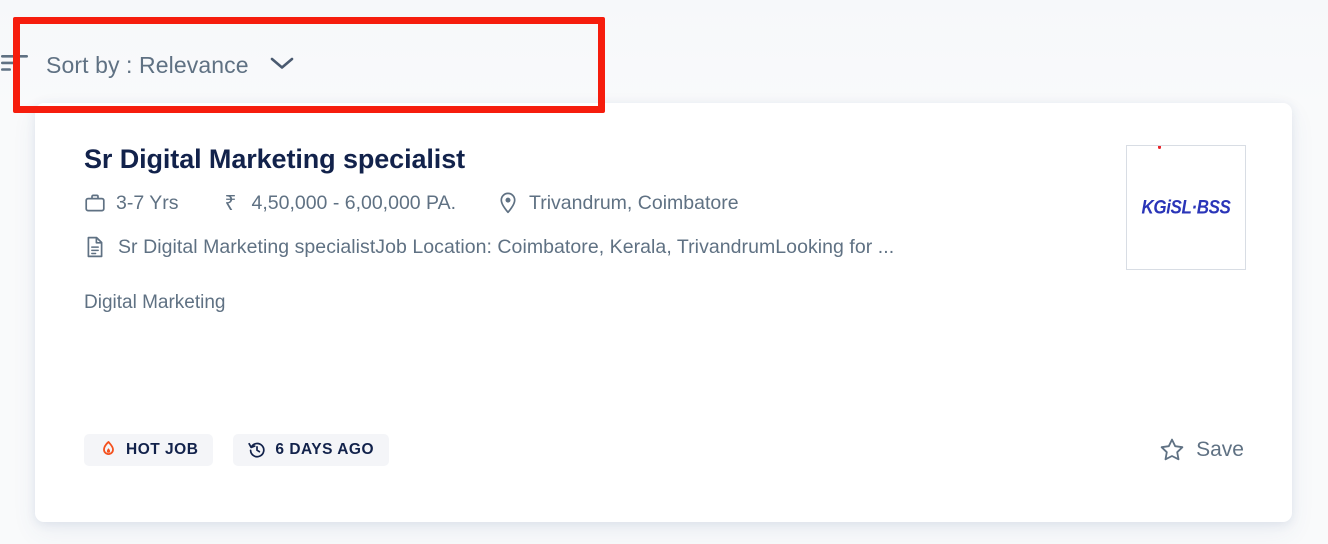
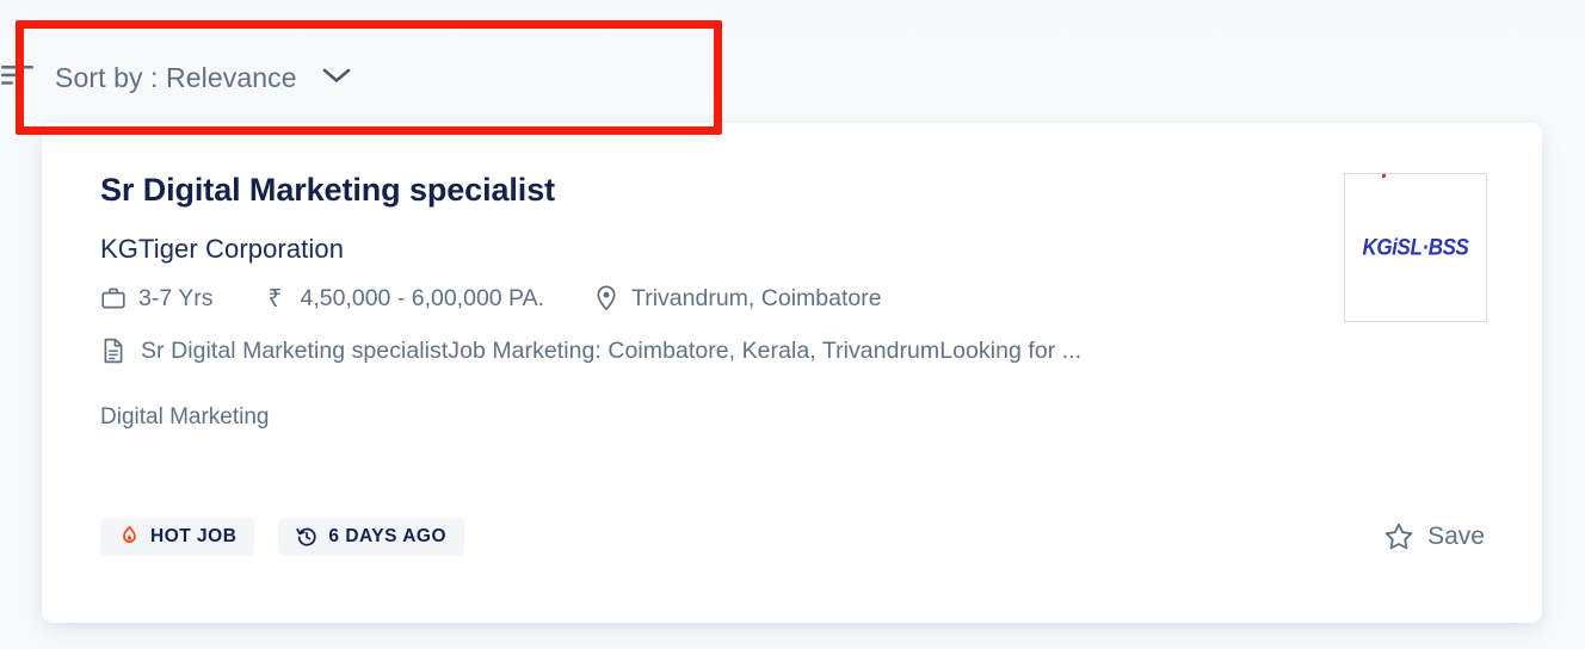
  Sort by : Relevance
  Sr Digital Marketing specialist
+ KGTiger Corporation
  3-7 Yrs
  ₹
  4,50,000 - 6,00,000 PA.
  Trivandrum, Coimbatore
- Sr Digital Marketing specialistJob Location: Coimbatore, Kerala, TrivandrumLooking for ...
+ Sr Digital Marketing specialistJob Marketing: Coimbatore, Kerala, TrivandrumLooking for ...
  Digital Marketing
  KGiSL·BSS
  HOT JOB
  6 DAYS AGO
  Save
